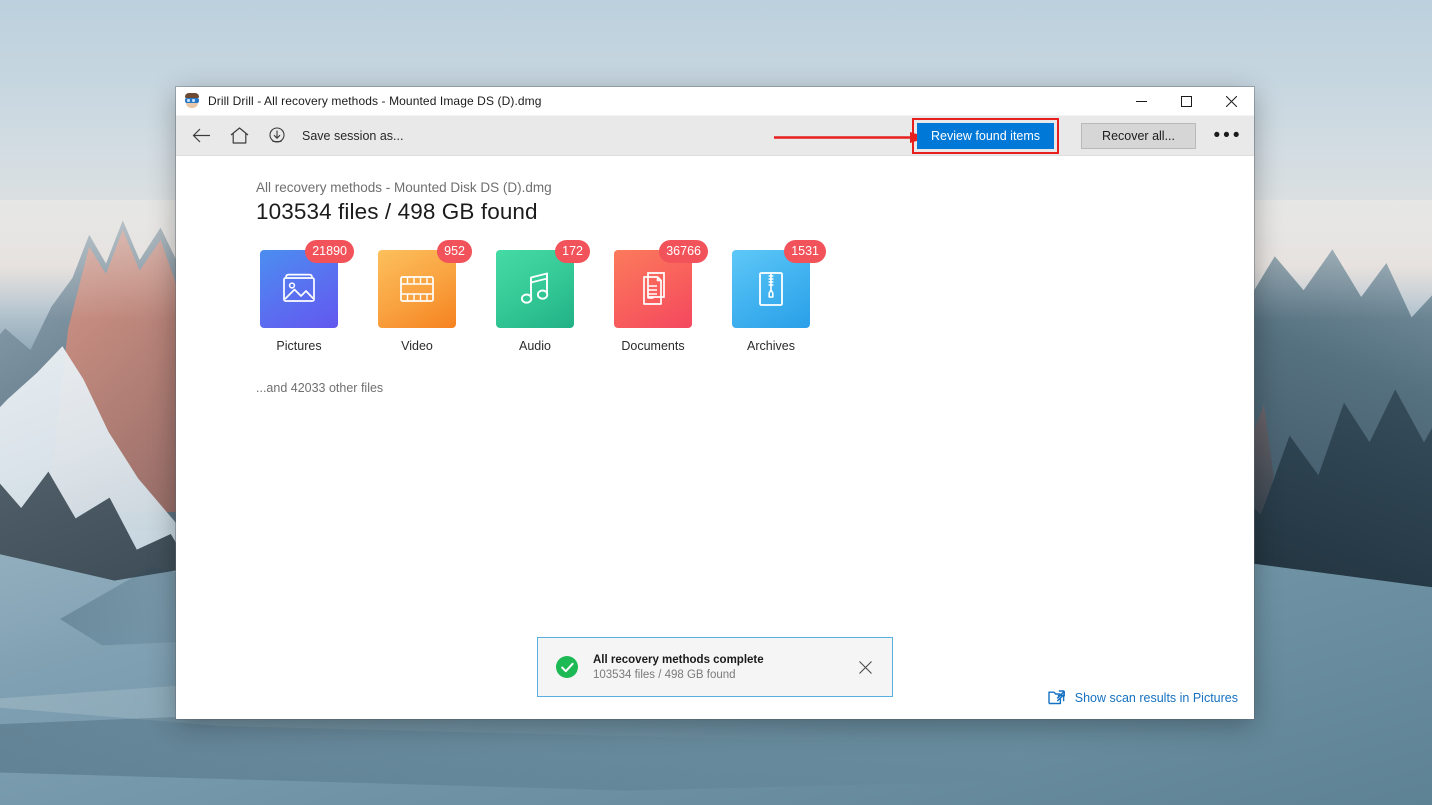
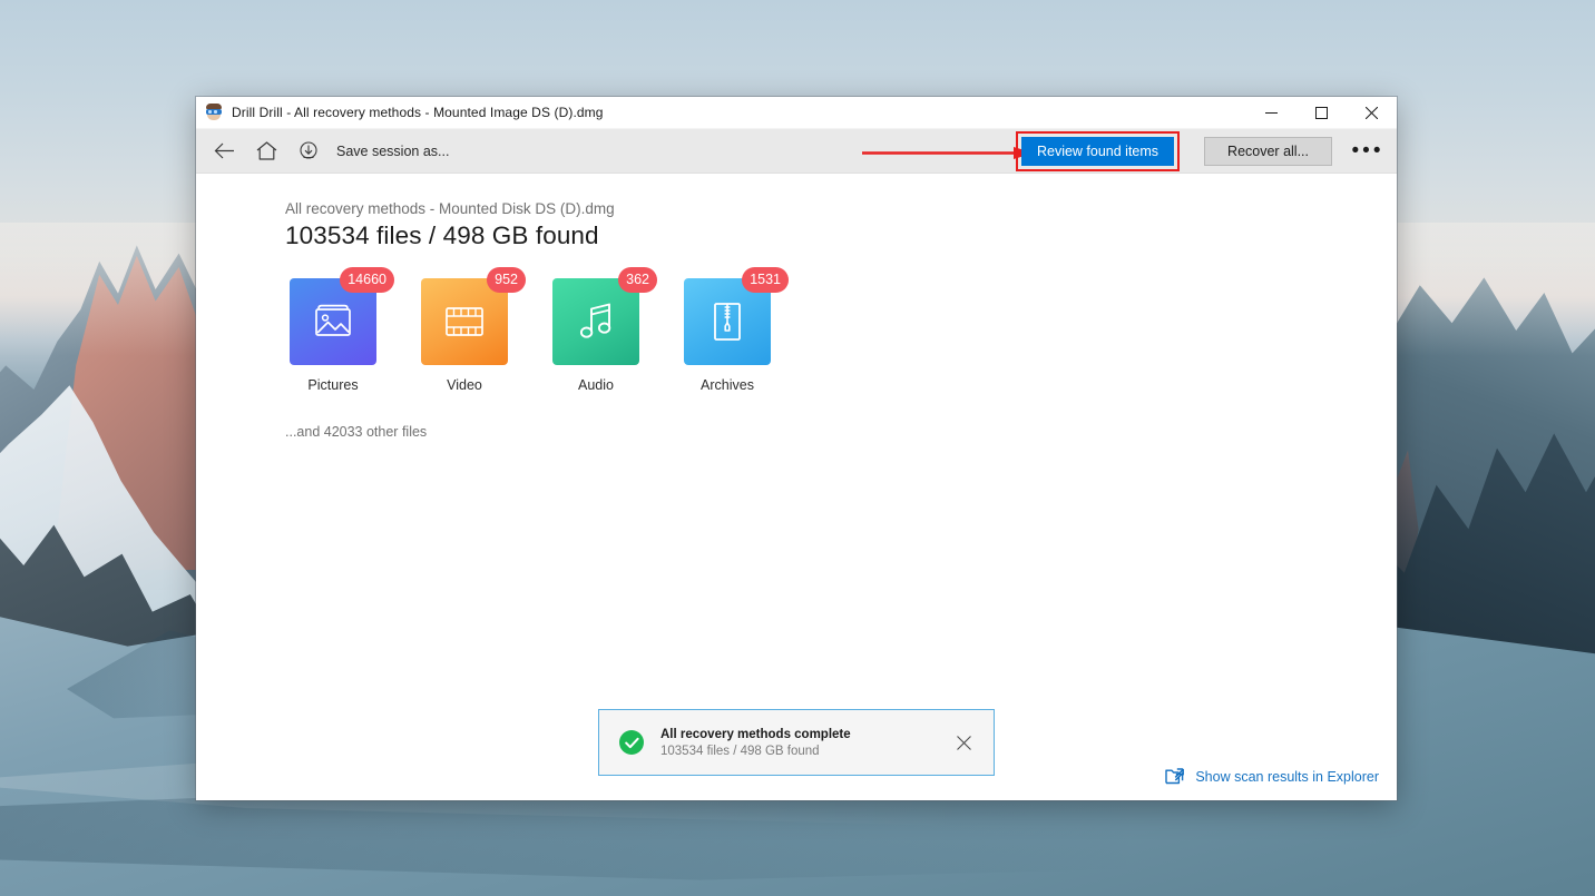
  Drill Drill - All recovery methods - Mounted Image DS (D).dmg
  Save session as...
  Review found items
  Recover all...
  •••
  All recovery methods - Mounted Disk DS (D).dmg
  103534 files / 498 GB found
- 21890
+ 14660
  Pictures
  952
  Video
- 172
+ 362
  Audio
- 36766
- Documents
  1531
  Archives
  ...and 42033 other files
  All recovery methods complete
  103534 files / 498 GB found
- Show scan results in Pictures
+ Show scan results in Explorer
